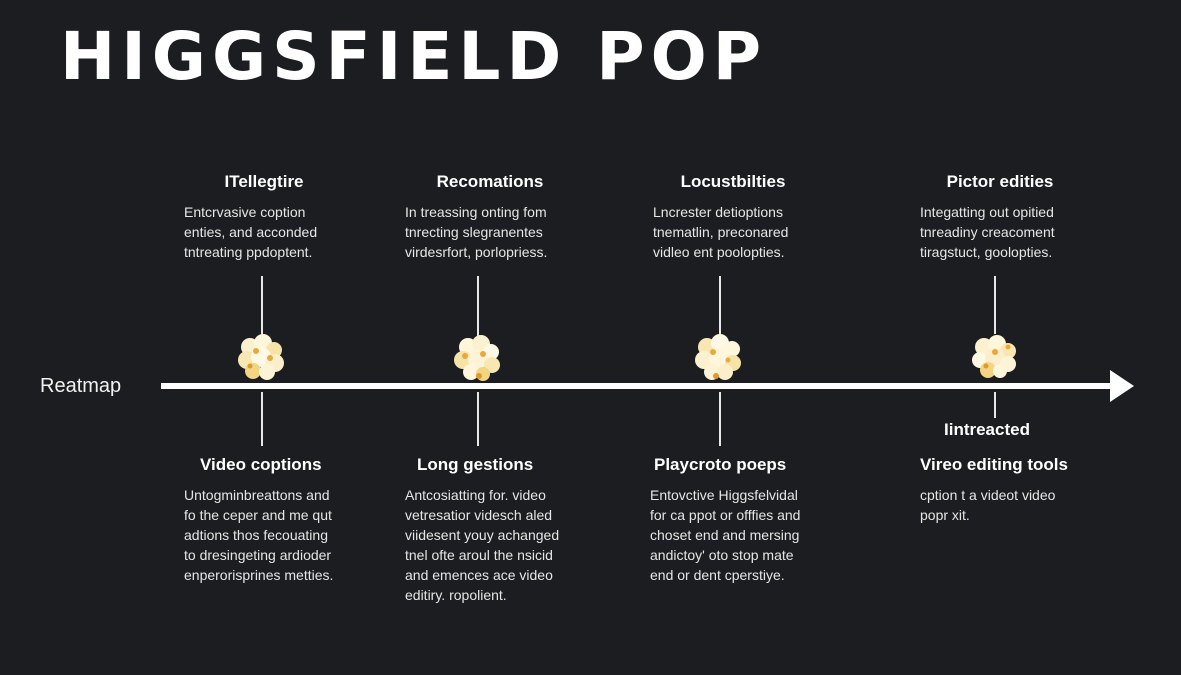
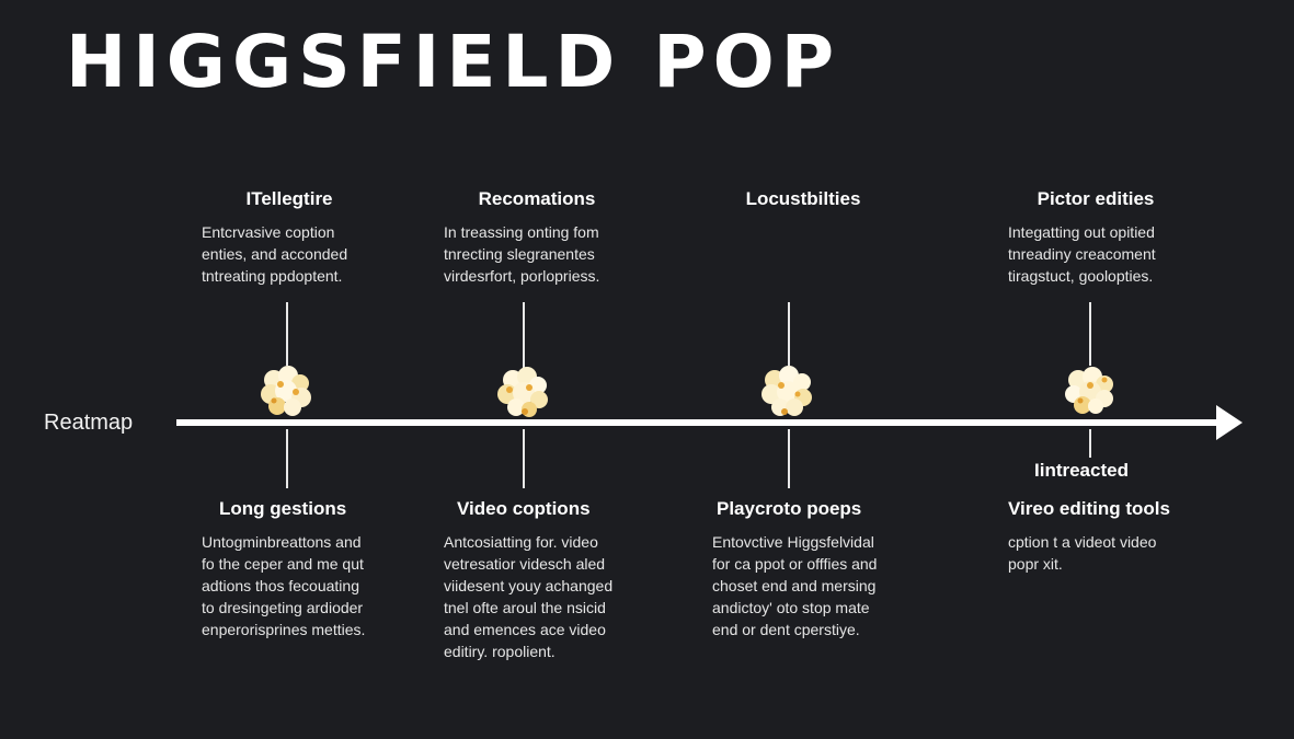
  HIGGSFIELD POP
  Reatmap
  ITellegtire
  Entcrvasive coption
  enties, and acconded
  tntreating ppdoptent.
- Video coptions
+ Long gestions
  Untogminbreattons and
  fo the ceper and me qut
  adtions thos fecouating
  to dresingeting ardioder
  enperorisprines metties.
  Recomations
  In treassing onting fom
  tnrecting slegranentes
  virdesrfort, porlopriess.
- Long gestions
+ Video coptions
  Antcosiatting for. video
  vetresatior videsch aled
  viidesent youy achanged
  tnel ofte aroul the nsicid
  and emences ace video
  editiry. ropolient.
  Locustbilties
- Lncrester detioptions
- tnematlin, preconared
- vidleo ent poolopties.
  Playcroto poeps
  Entovctive Higgsfelvidal
  for ca ppot or offfies and
  choset end and mersing
  andictoy' oto stop mate
  end or dent cperstiye.
  Pictor edities
  Integatting out opitied
  tnreadiny creacoment
  tiragstuct, goolopties.
  Iintreacted
  Vireo editing tools
  cption t a videot video
  popr xit.
